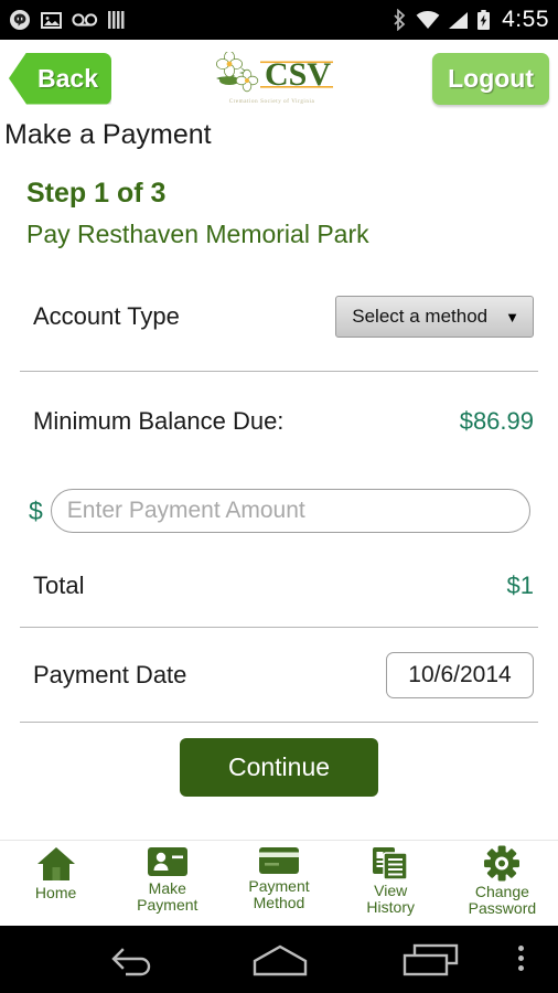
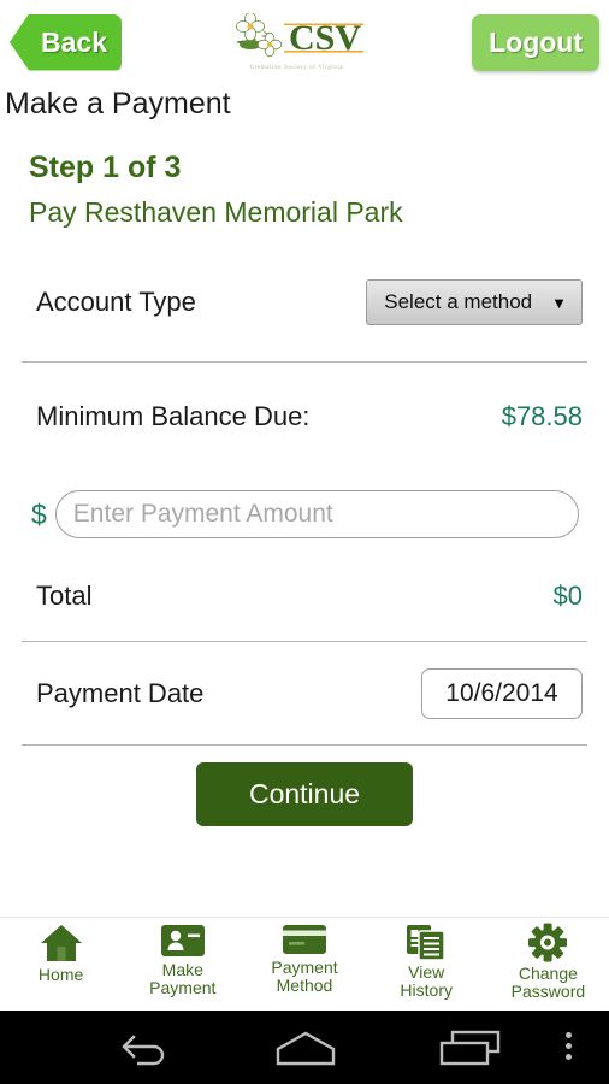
- 4:55
  Back
  CSV
  Logout
  Make a Payment
  Step 1 of 3
  Pay Resthaven Memorial Park
  Account Type
  Select a method
  ▼
  Minimum Balance Due:
- $86.99
+ $78.58
  $
  Enter Payment Amount
  Total
- $1
+ $0
  Payment Date
  10/6/2014
  Continue
  Home
  Make
  Payment
  Payment
  Method
  View
  History
  Change
  Password
